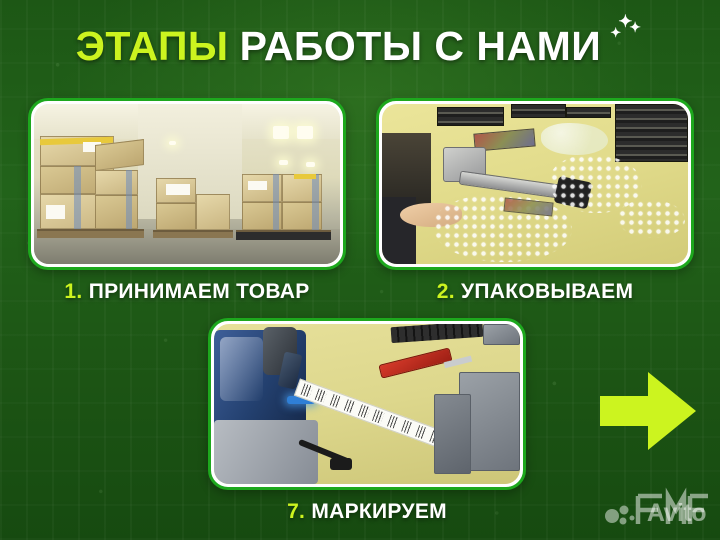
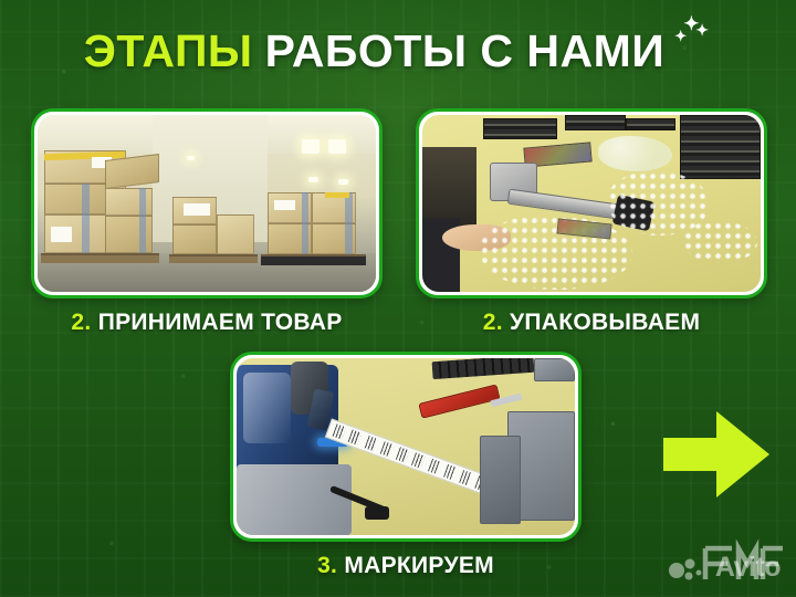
  ЭТАПЫ
  РАБОТЫ С НАМИ
  ✦
  ✦
  ✦
- 1. ПРИНИМАЕМ ТОВАР
+ 2. ПРИНИМАЕМ ТОВАР
  2. УПАКОВЫВАЕМ
- 7. МАРКИРУЕМ
+ 3. МАРКИРУЕМ
  Avito
